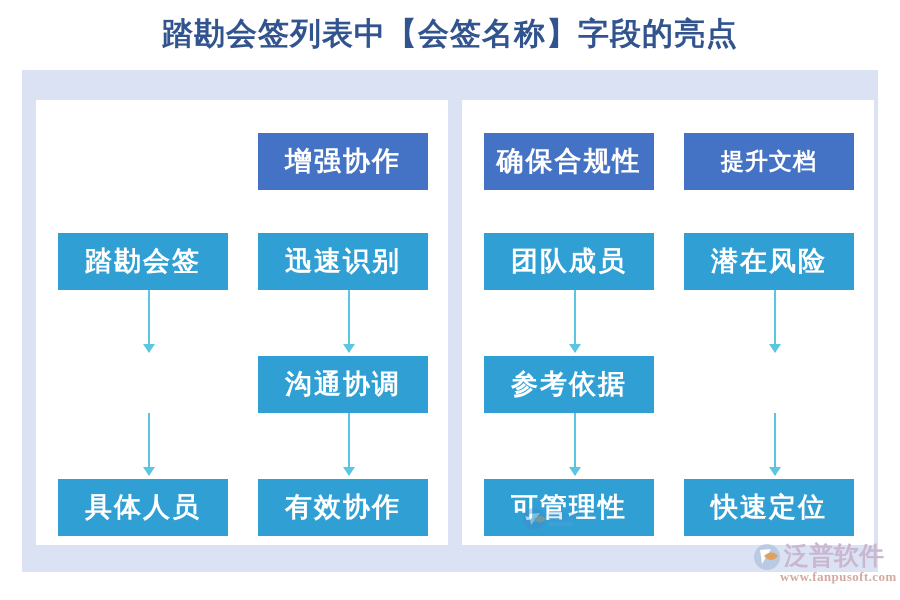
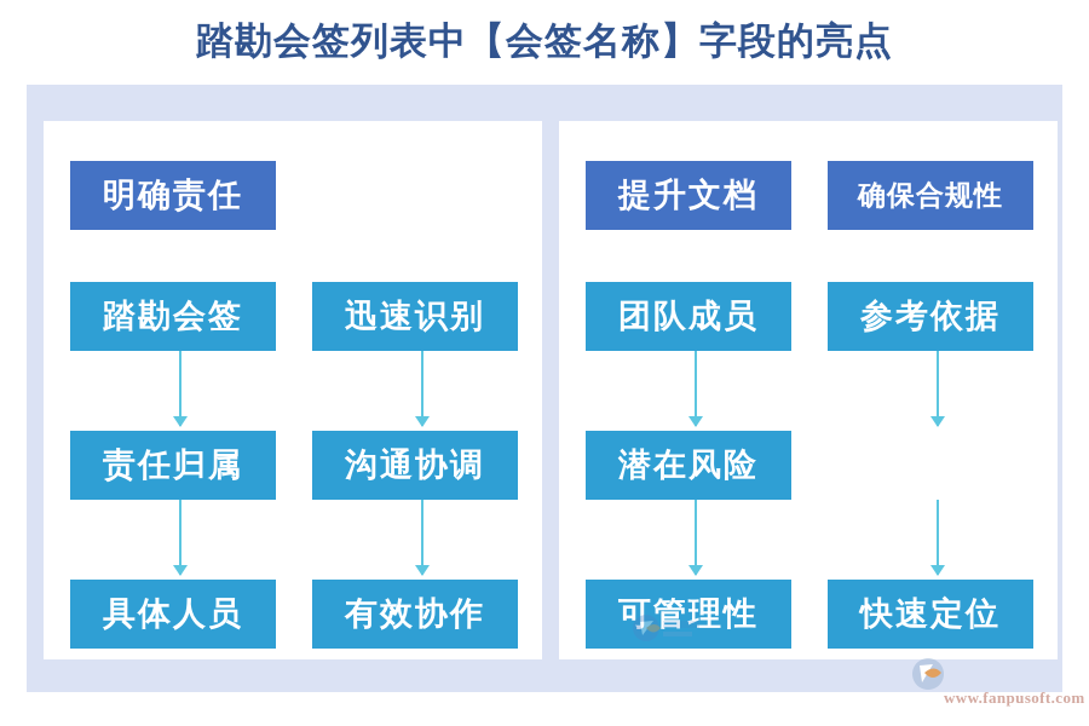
  踏勘会签列表中【会签名称】字段的亮点
+ 明确责任
  踏勘会签
+ 责任归属
  具体人员
- 增强协作
  迅速识别
  沟通协调
  有效协作
- 确保合规性
+ 提升文档
  团队成员
- 参考依据
+ 潜在风险
  可管理性
- 提升文档
+ 确保合规性
- 潜在风险
+ 参考依据
  快速定位
- 泛普软件
  www.fanpusoft.com
